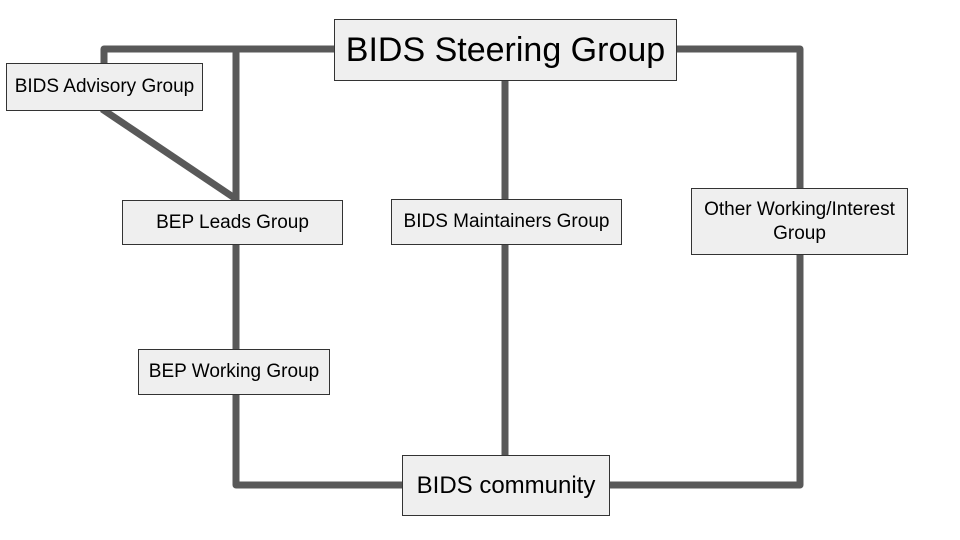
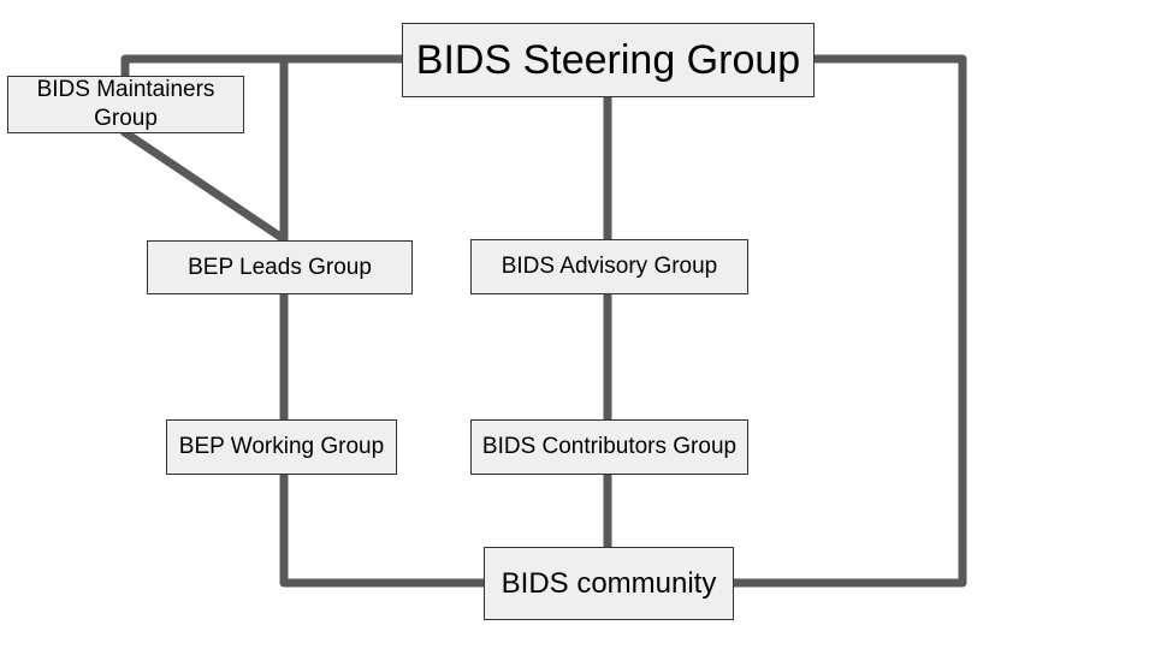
  BIDS Steering Group
- BIDS Advisory Group
+ BIDS Maintainers Group
  BEP Leads Group
- BIDS Maintainers Group
+ BIDS Advisory Group
- Other Working/Interest Group
  BEP Working Group
+ BIDS Contributors Group
  BIDS community
